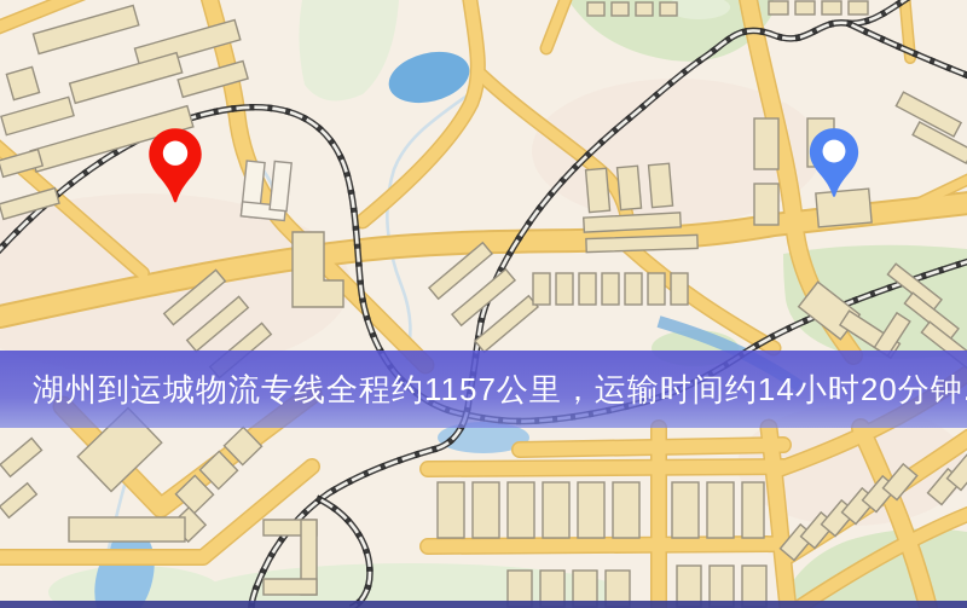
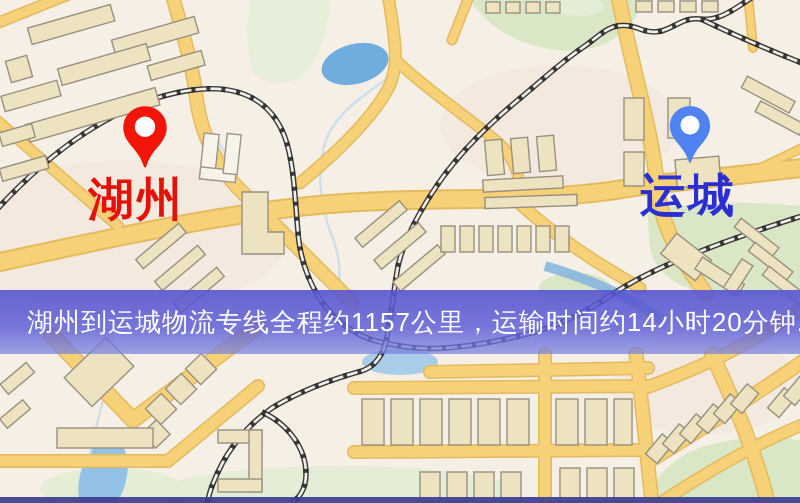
+ 湖州
+ 运城
  湖州到运城物流专线全程约1157公里，运输时间约14小时20分钟
